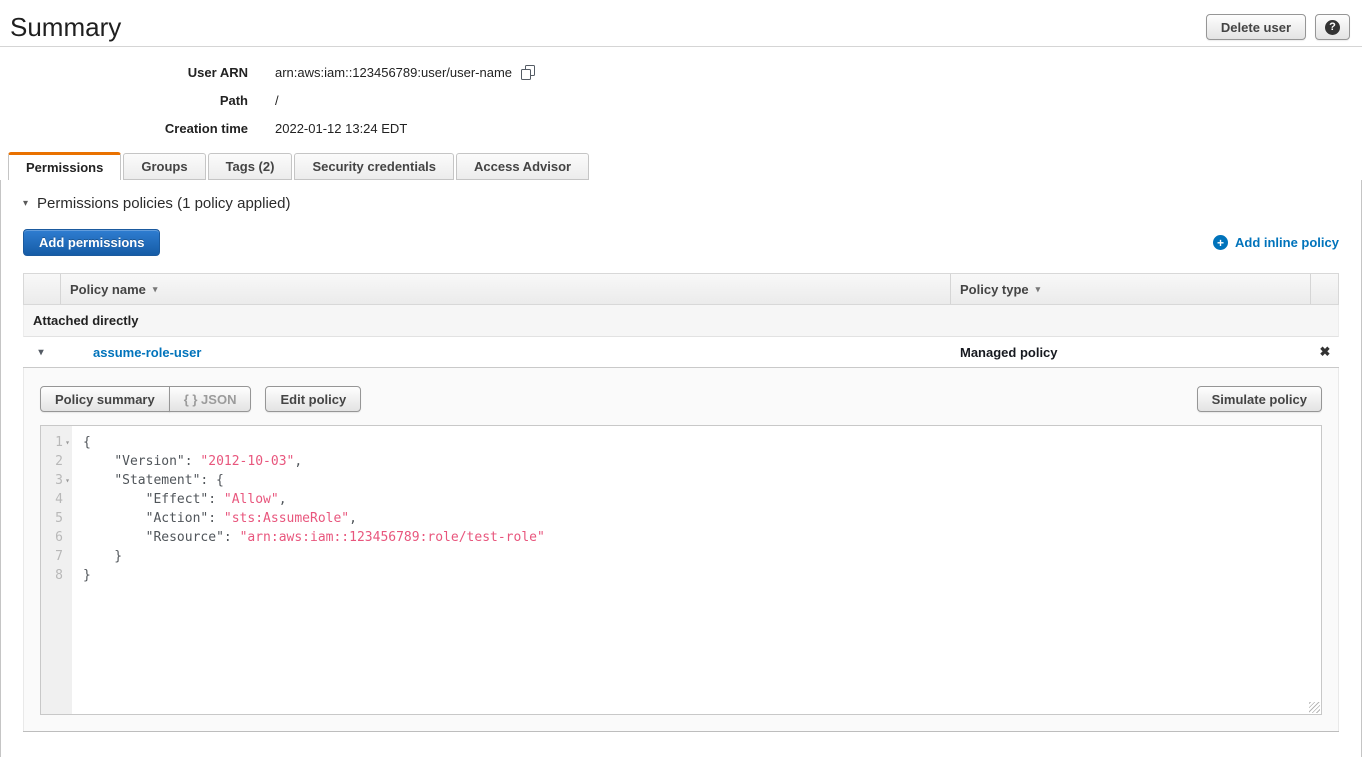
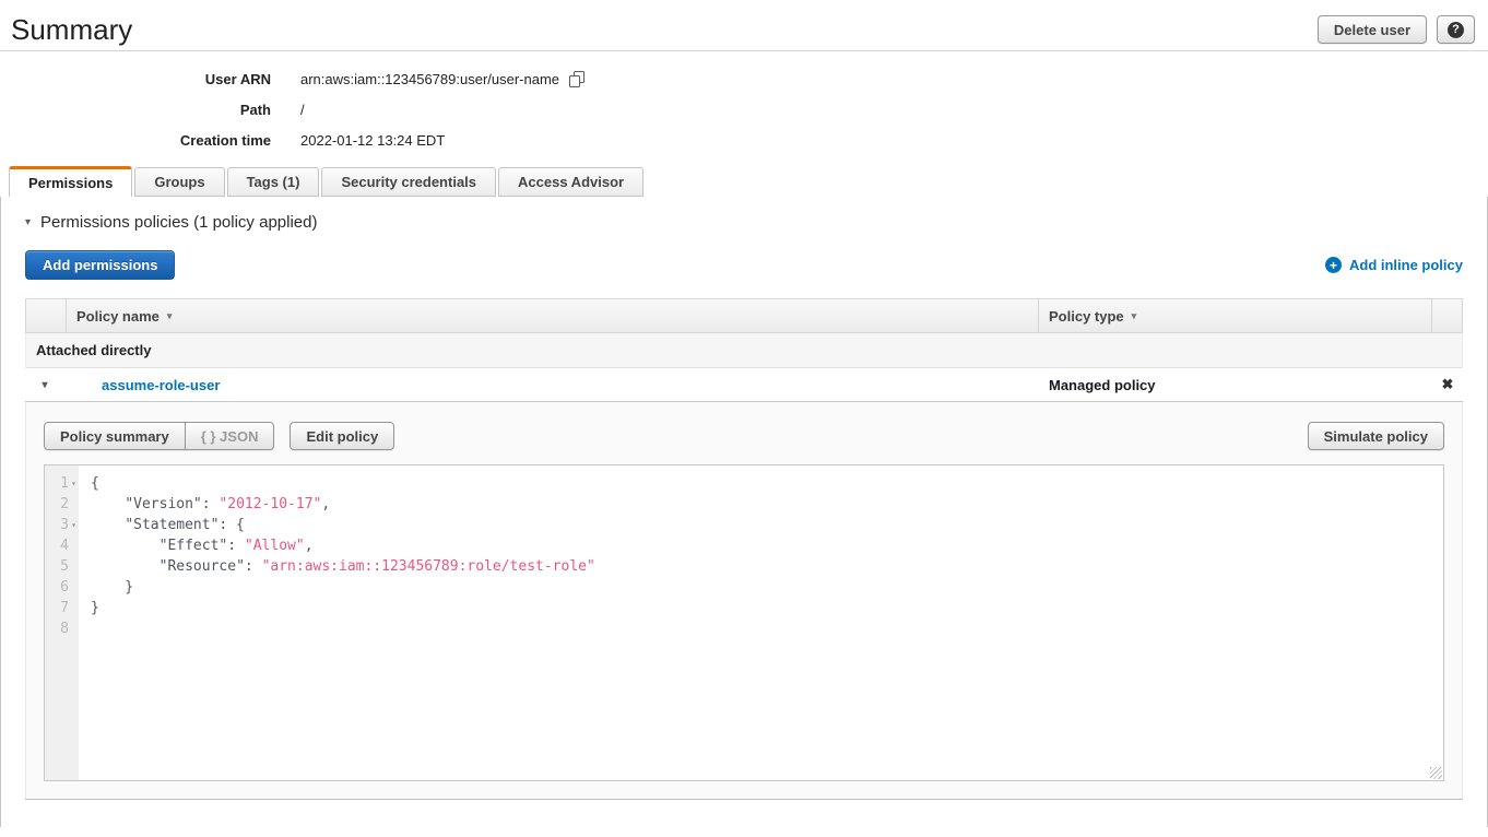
  Summary
  Delete user
  ?
  User ARN
  arn:aws:iam::123456789:user/user-name
  Path
  /
  Creation time
  2022-01-12 13:24 EDT
  Permissions
  Groups
- Tags (2)
+ Tags (1)
  Security credentials
  Access Advisor
  ▾
  Permissions policies (1 policy applied)
  Add permissions
  +
  Add inline policy
  Policy name
  ▾
  Policy type
  ▾
  Attached directly
  ▾
  assume-role-user
  Managed policy
  ✖
  Policy summary
  { } JSON
  Edit policy
  Simulate policy
  1
  ▾
  2
  3
  ▾
  4
  5
  6
  7
  8
  {
- "Version": "2012-10-03",
+ "Version": "2012-10-17",
  "Statement": {
  "Effect": "Allow",
- "Action": "sts:AssumeRole",
  "Resource": "arn:aws:iam::123456789:role/test-role"
  }
  }
